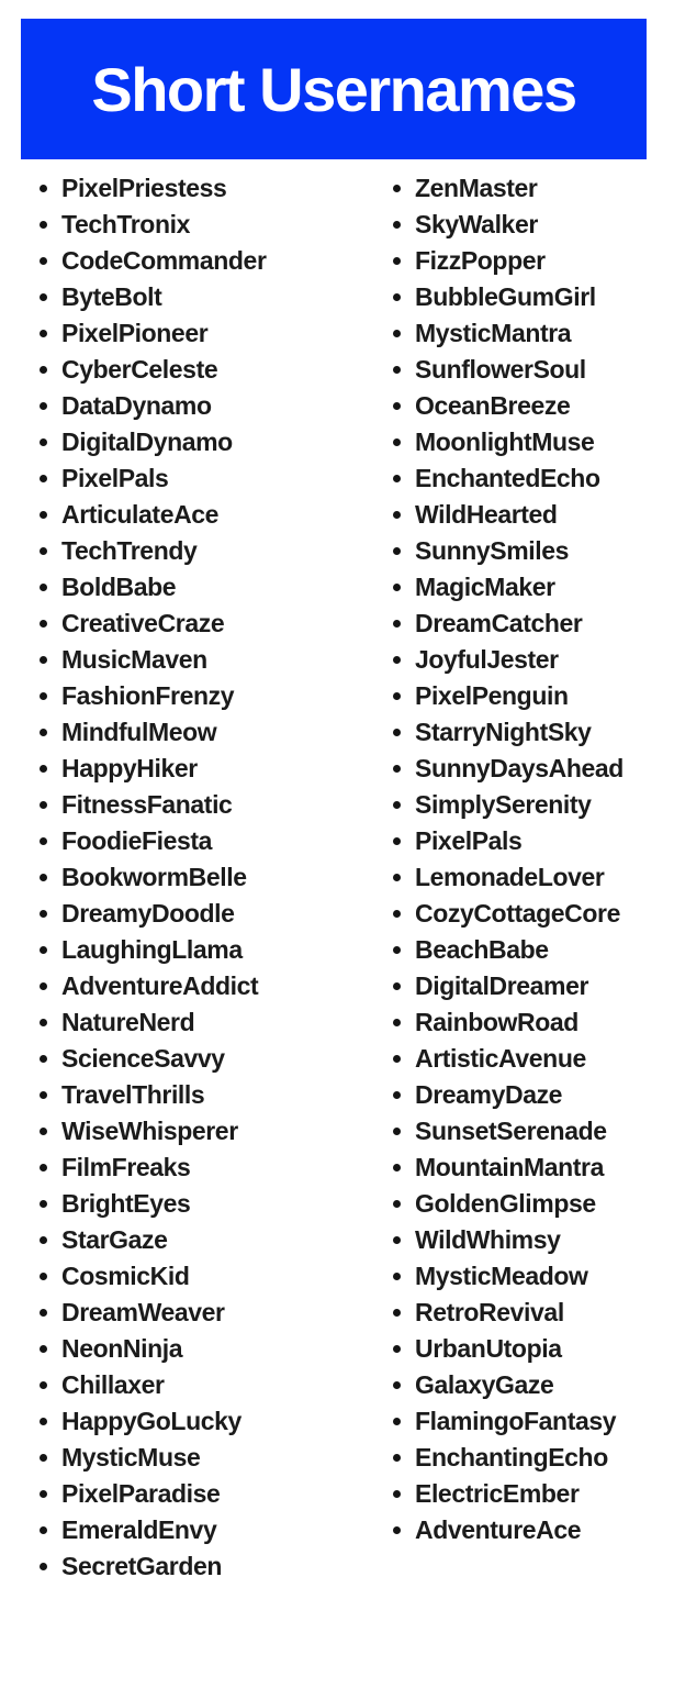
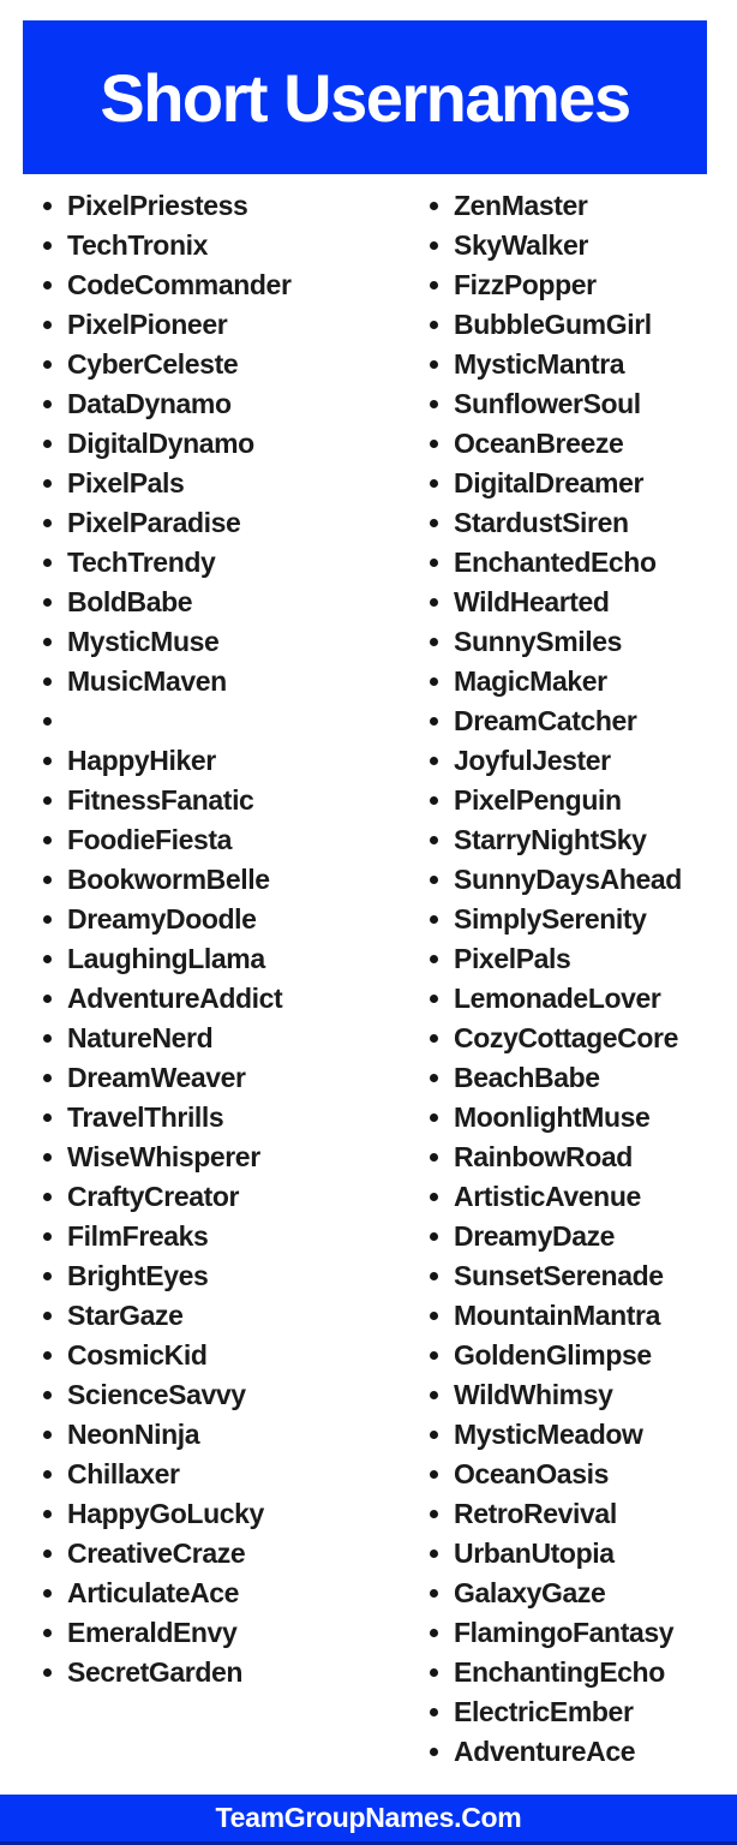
  Short Usernames
  PixelPriestess
  TechTronix
  CodeCommander
- ByteBolt
  PixelPioneer
  CyberCeleste
  DataDynamo
  DigitalDynamo
  PixelPals
- ArticulateAce
+ PixelParadise
  TechTrendy
  BoldBabe
- CreativeCraze
+ MysticMuse
  MusicMaven
- FashionFrenzy
- MindfulMeow
  HappyHiker
  FitnessFanatic
  FoodieFiesta
  BookwormBelle
  DreamyDoodle
  LaughingLlama
  AdventureAddict
  NatureNerd
- ScienceSavvy
+ DreamWeaver
  TravelThrills
  WiseWhisperer
+ CraftyCreator
  FilmFreaks
  BrightEyes
  StarGaze
  CosmicKid
- DreamWeaver
+ ScienceSavvy
  NeonNinja
  Chillaxer
  HappyGoLucky
- MysticMuse
+ CreativeCraze
- PixelParadise
+ ArticulateAce
  EmeraldEnvy
  SecretGarden
  ZenMaster
  SkyWalker
  FizzPopper
  BubbleGumGirl
  MysticMantra
  SunflowerSoul
  OceanBreeze
- MoonlightMuse
+ DigitalDreamer
+ StardustSiren
  EnchantedEcho
  WildHearted
  SunnySmiles
  MagicMaker
  DreamCatcher
  JoyfulJester
  PixelPenguin
  StarryNightSky
  SunnyDaysAhead
  SimplySerenity
  PixelPals
  LemonadeLover
  CozyCottageCore
  BeachBabe
- DigitalDreamer
+ MoonlightMuse
  RainbowRoad
  ArtisticAvenue
  DreamyDaze
  SunsetSerenade
  MountainMantra
  GoldenGlimpse
  WildWhimsy
  MysticMeadow
+ OceanOasis
  RetroRevival
  UrbanUtopia
  GalaxyGaze
  FlamingoFantasy
  EnchantingEcho
  ElectricEmber
  AdventureAce
+ TeamGroupNames.Com
